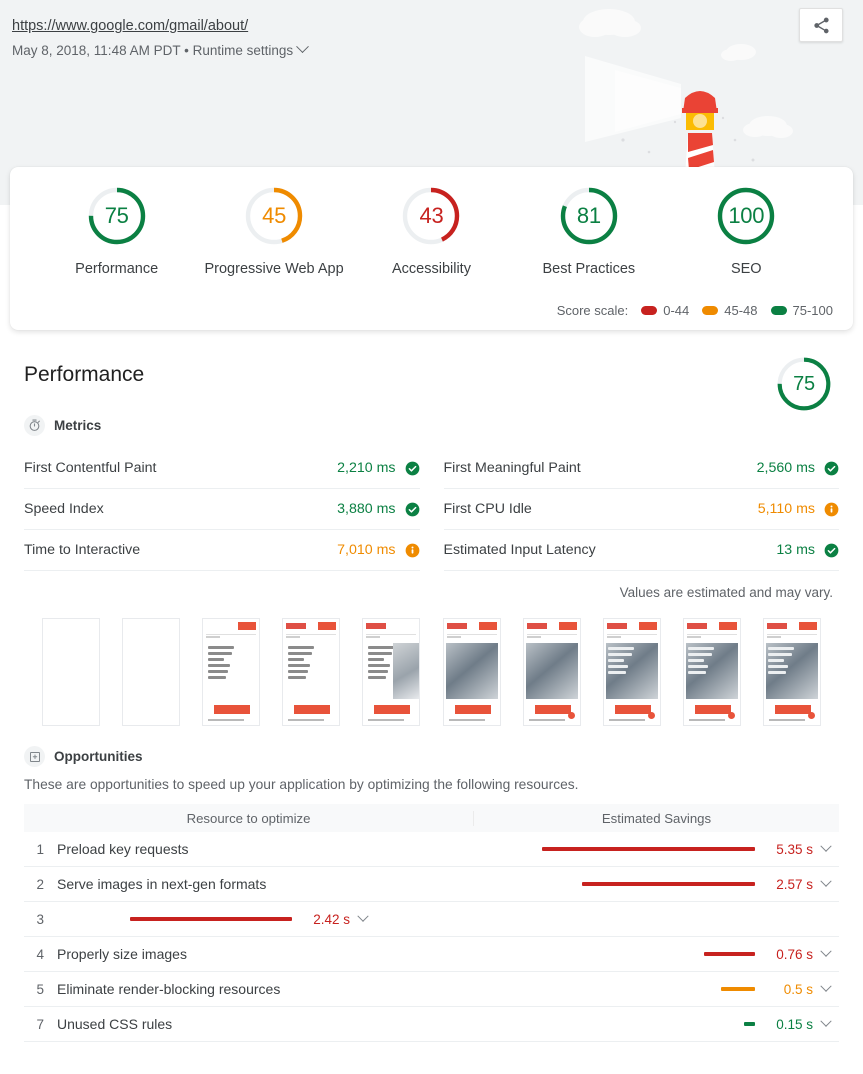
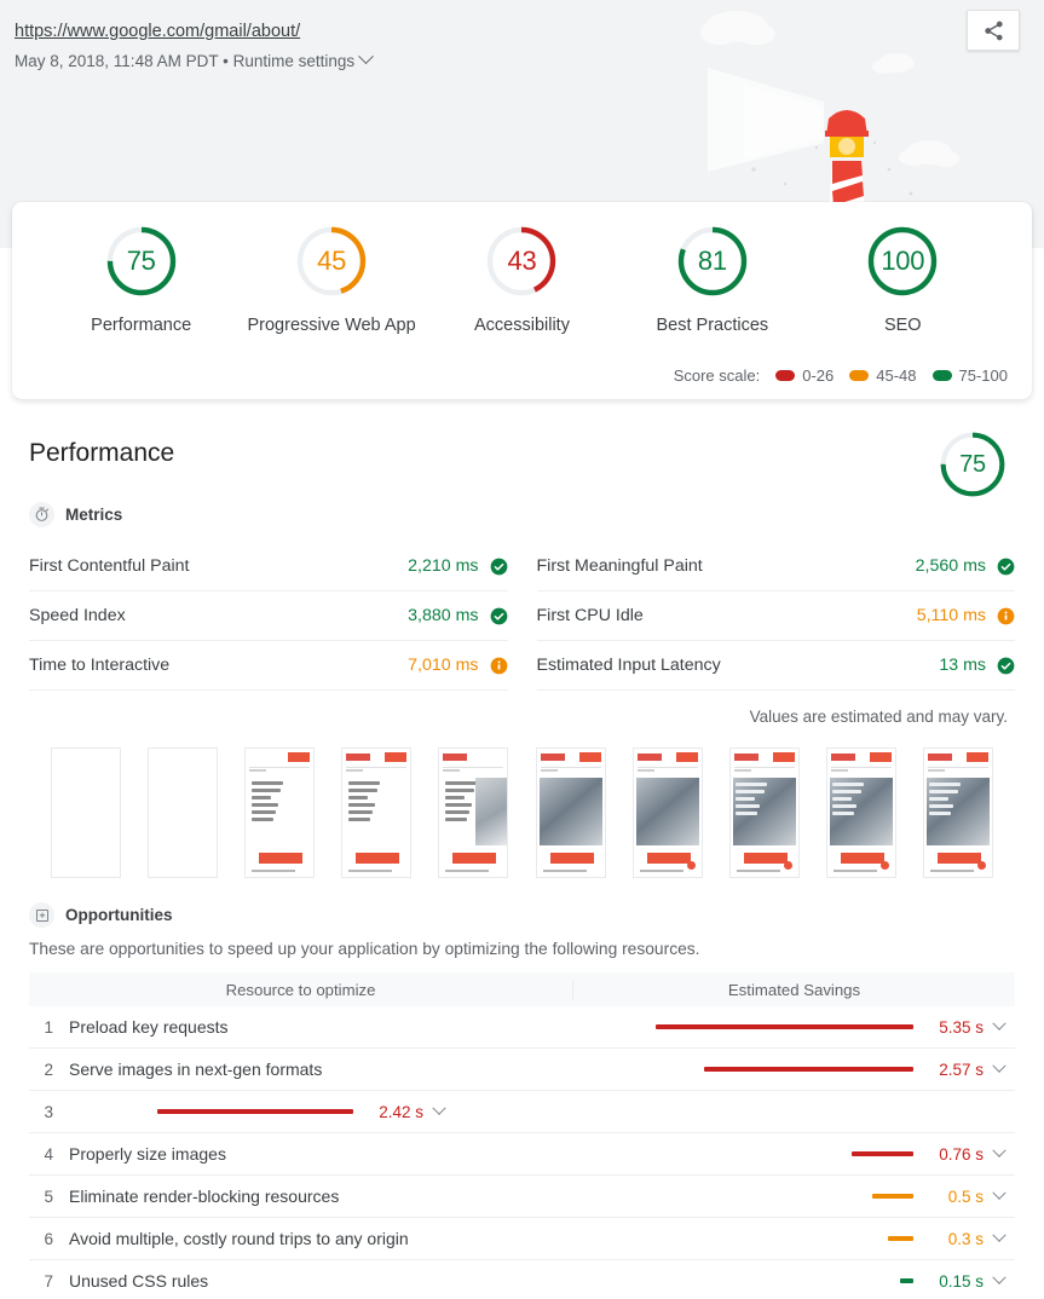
  https://www.google.com/gmail/about/
  May 8, 2018, 11:48 AM PDT • Runtime settings
  75
  Performance
  45
  Progressive Web App
  43
  Accessibility
  81
  Best Practices
  100
  SEO
  Score scale:
- 0-44
+ 0-26
  45-48
  75-100
  Performance
  75
  Metrics
  First Contentful Paint
  2,210 ms
  First Meaningful Paint
  2,560 ms
  Speed Index
  3,880 ms
  First CPU Idle
  5,110 ms
  Time to Interactive
  7,010 ms
  Estimated Input Latency
  13 ms
  Values are estimated and may vary.
  Opportunities
  These are opportunities to speed up your application by optimizing the following resources.
  Resource to optimize
  Estimated Savings
  1
  Preload key requests
  5.35 s
  2
  Serve images in next-gen formats
  2.57 s
  3
  2.42 s
  4
  Properly size images
  0.76 s
  5
  Eliminate render-blocking resources
  0.5 s
+ 6
+ Avoid multiple, costly round trips to any origin
+ 0.3 s
  7
  Unused CSS rules
  0.15 s
